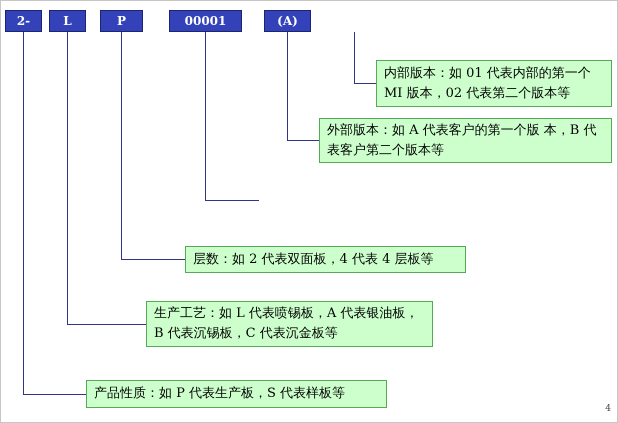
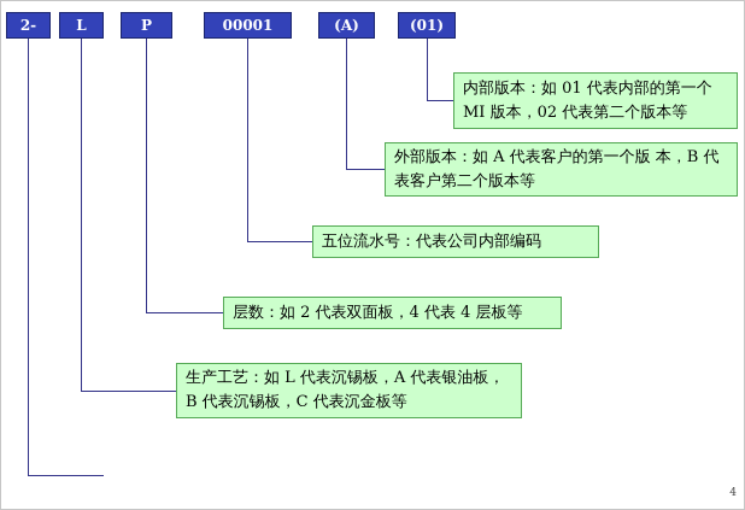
  2-
  L
  P
  00001
  (A)
+ (01)
  内部版本：如 01 代表内部的第一个 MI 版本，02 代表第二个版本等
  外部版本：如 A 代表客户的第一个版 本，B 代表客户第二个版本等
+ 五位流水号：代表公司内部编码
  层数：如 2 代表双面板，4 代表 4 层板等
- 生产工艺：如 L 代表喷锡板，A 代表银油板，B 代表沉锡板，C 代表沉金板等
+ 生产工艺：如 L 代表沉锡板，A 代表银油板，B 代表沉锡板，C 代表沉金板等
- 产品性质：如 P 代表生产板，S 代表样板等
  4
